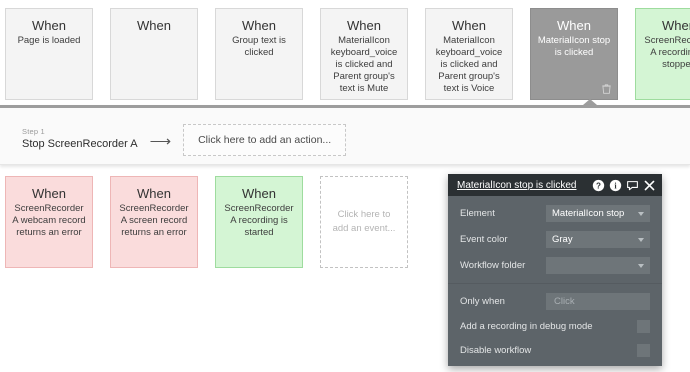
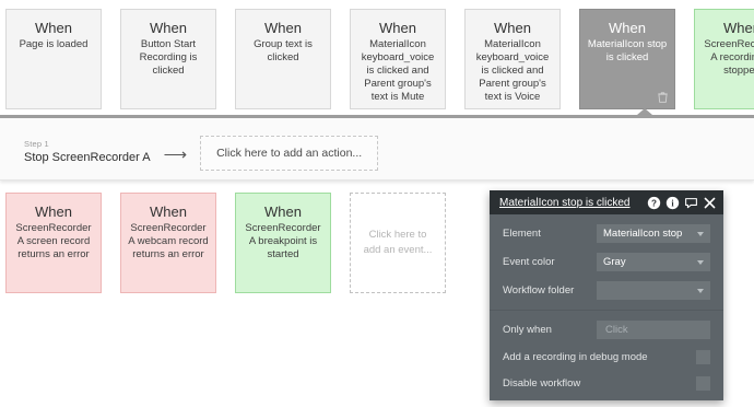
  When
  Page is loaded
  When
+ Button Start Recording is clicked
  When
  Group text is clicked
  When
  MaterialIcon keyboard_voice is clicked and Parent group's text is Mute
  When
  MaterialIcon keyboard_voice is clicked and Parent group's text is Voice
  When
  MaterialIcon stop is clicked
  Whe
  Step 1
  Stop ScreenRecorder A
  ⟶
  Click here to add an action...
  When
- ScreenRecorder A webcam record returns an error
+ ScreenRecorder A screen record returns an error
  When
- ScreenRecorder A screen record returns an error
+ ScreenRecorder A webcam record returns an error
  When
- ScreenRecorder A recording is started
+ ScreenRecorder A breakpoint is started
  Click here to add an event...
  MaterialIcon stop is clicked
  ?
  i
  Element
  MaterialIcon stop
  Event color
  Gray
  Workflow folder
  Only when
  Click
  Add a recording in debug mode
  Disable workflow
